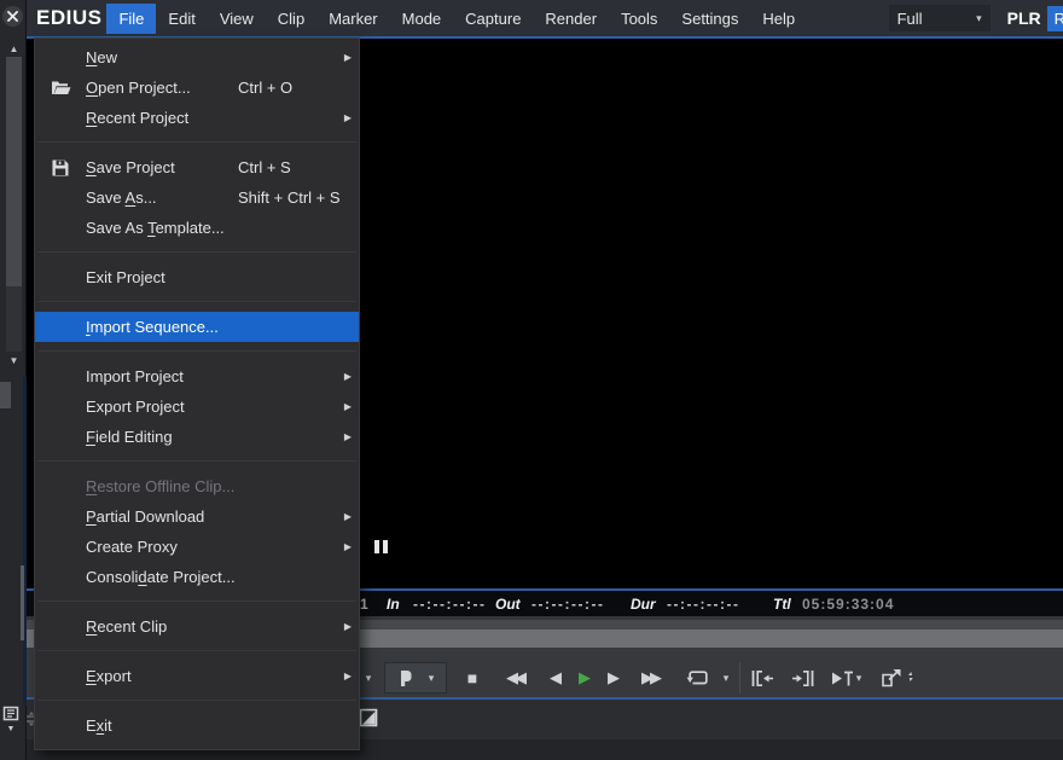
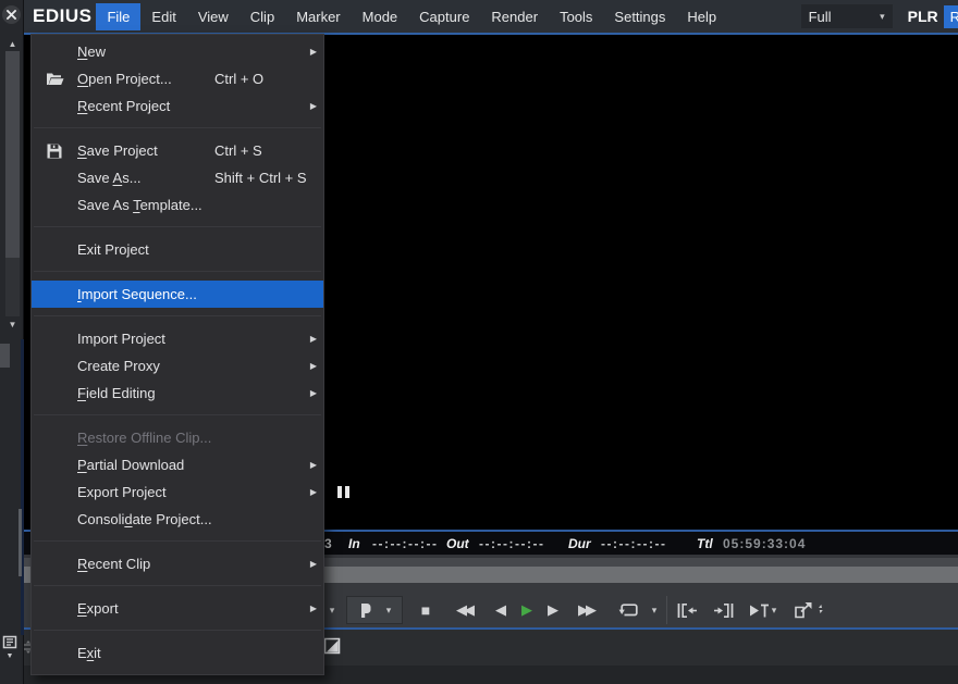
- 1
+ 3
  In
  --:--:--:--
  Out
  --:--:--:--
  Dur
  --:--:--:--
  Ttl
  05:59:33:04
  ▾
  ▾
  ■
  ◀◀
  ◀
  ▶
  ▶
  ▶▶
  ▾
  ▾
  ▲
  ▼
  EDIUS
  File
  Edit
  View
  Clip
  Marker
  Mode
  Capture
  Render
  Tools
  Settings
  Help
  Full
  ▾
  PLR
  R
  New
  ▶
  Open Project...
  Ctrl + O
  Recent Project
  ▶
  Save Project
  Ctrl + S
  Save As...
  Shift + Ctrl + S
  Save As Template...
  Exit Project
  Import Sequence...
  Import Project
  ▶
- Export Project
+ Create Proxy
  ▶
  Field Editing
  ▶
  Restore Offline Clip...
  Partial Download
  ▶
- Create Proxy
+ Export Project
  ▶
  Consolidate Project...
  Recent Clip
  ▶
  Export
  ▶
  Exit
